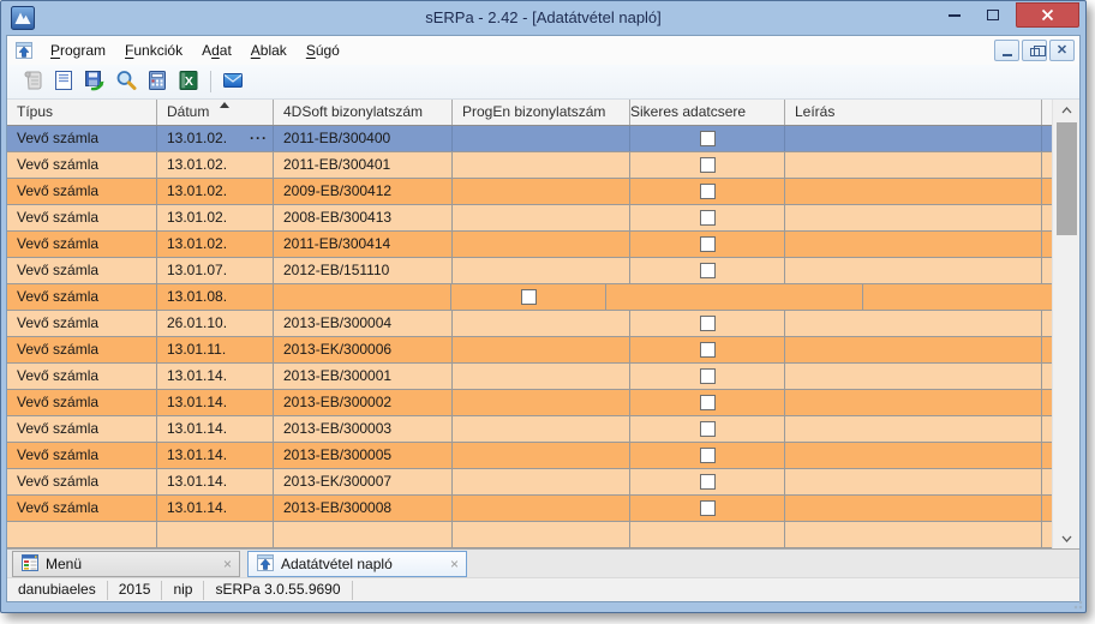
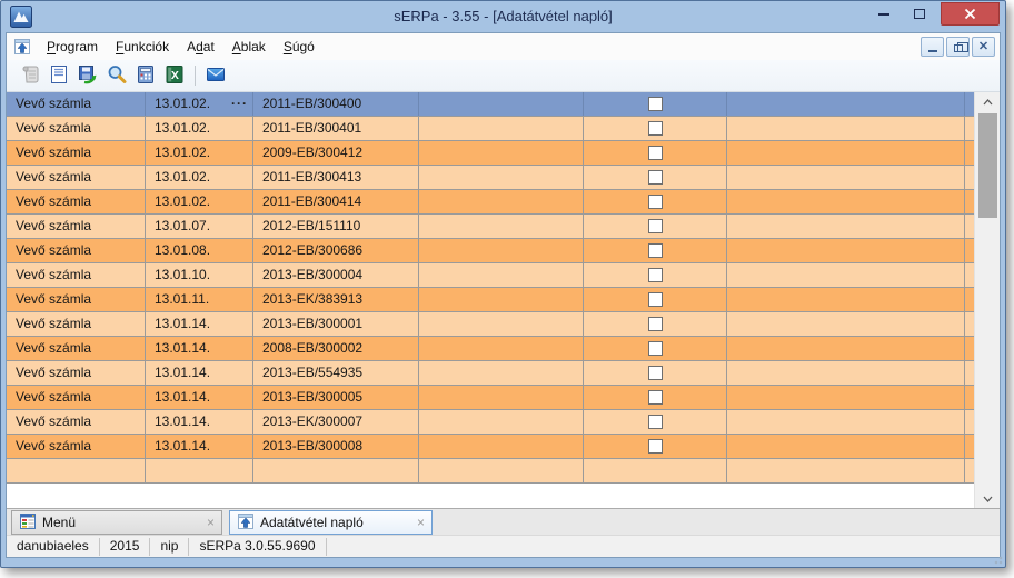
- sERPa - 2.42 - [Adatátvétel napló]
+ sERPa - 3.55 - [Adatátvétel napló]
  Program Funkciók Adat Ablak Súgó
  ✕
  X
- Típus
- Dátum
- 4DSoft bizonylatszám
- ProgEn bizonylatszám
- Sikeres adatcsere
- Leírás
  Vevő számla
  13.01.02.
  ···
  2011-EB/300400
  Vevő számla
  13.01.02.
  2011-EB/300401
  Vevő számla
  13.01.02.
  2009-EB/300412
  Vevő számla
  13.01.02.
- 2008-EB/300413
+ 2011-EB/300413
  Vevő számla
  13.01.02.
  2011-EB/300414
  Vevő számla
  13.01.07.
  2012-EB/151110
  Vevő számla
  13.01.08.
+ 2012-EB/300686
  Vevő számla
- 26.01.10.
+ 13.01.10.
  2013-EB/300004
  Vevő számla
  13.01.11.
- 2013-EK/300006
+ 2013-EK/383913
  Vevő számla
  13.01.14.
  2013-EB/300001
  Vevő számla
  13.01.14.
- 2013-EB/300002
+ 2008-EB/300002
  Vevő számla
  13.01.14.
- 2013-EB/300003
+ 2013-EB/554935
  Vevő számla
  13.01.14.
  2013-EB/300005
  Vevő számla
  13.01.14.
  2013-EK/300007
  Vevő számla
  13.01.14.
  2013-EB/300008
  Menü
  ×
  Adatátvétel napló
  ×
  danubiaeles
  2015
  nip
  sERPa 3.0.55.9690
